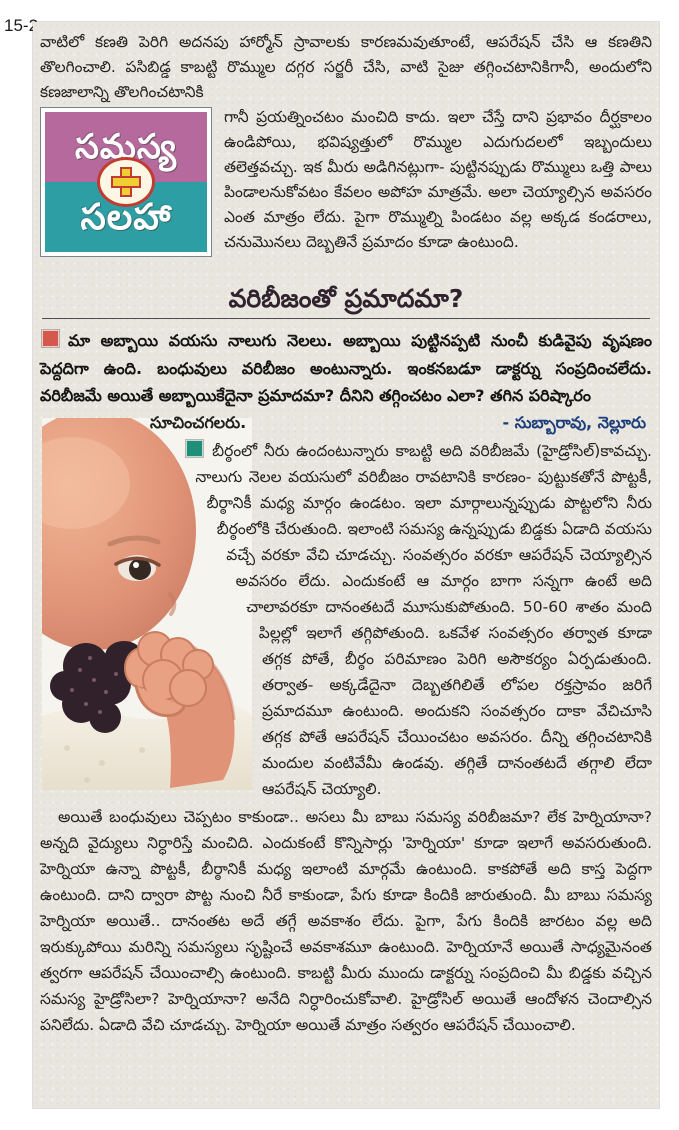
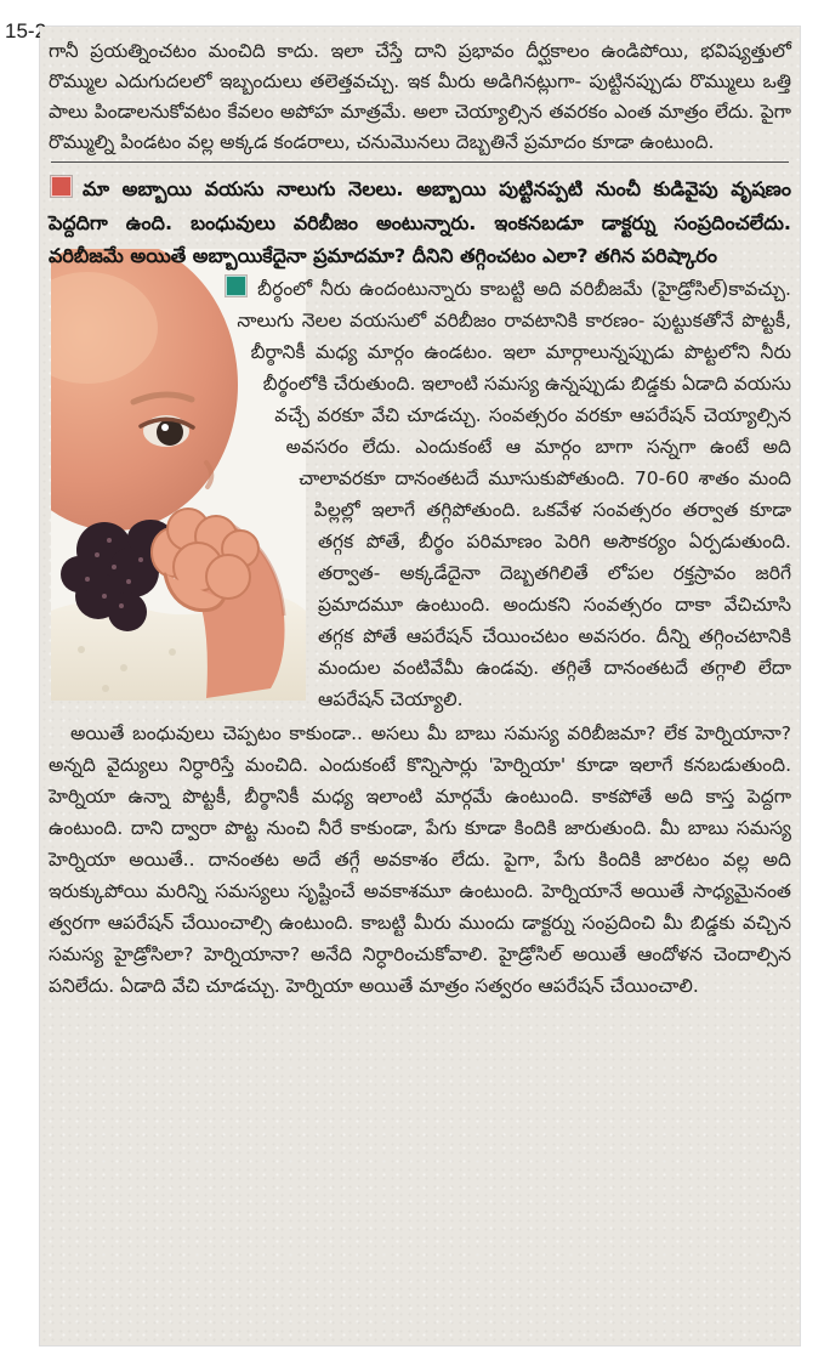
  15-
- వాటిలో కణతి పెరిగి అదనపు హార్మోన్ స్రావాలకు కారణమవుతూంటే, ఆపరేషన్ చేసి ఆ కణతిని తొలగించాలి. పసిబిడ్డ కాబట్టి రొమ్ముల దగ్గర సర్జరీ చేసి, వాటి సైజు తగ్గించటానికిగానీ, అందులోని కణజాలాన్ని తొలగించటానికి
- సమస్య
- సలహా
- గానీ ప్రయత్నించటం మంచిది కాదు. ఇలా చేస్తే దాని ప్రభావం దీర్ఘకాలం ఉండిపోయి, భవిష్యత్తులో రొమ్ముల ఎదుగుదలలో ఇబ్బందులు తలెత్తవచ్చు. ఇక మీరు అడిగినట్లుగా- పుట్టినప్పుడు రొమ్ములు ఒత్తి పాలు పిండాలనుకోవటం కేవలం అపోహ మాత్రమే. అలా చెయ్యాల్సిన అవసరం ఎంత మాత్రం లేదు. పైగా రొమ్ముల్ని పిండటం వల్ల అక్కడ కండరాలు, చనుమొనలు దెబ్బతినే ప్రమాదం కూడా ఉంటుంది.
+ గానీ ప్రయత్నించటం మంచిది కాదు. ఇలా చేస్తే దాని ప్రభావం దీర్ఘకాలం ఉండిపోయి, భవిష్యత్తులో రొమ్ముల ఎదుగుదలలో ఇబ్బందులు తలెత్తవచ్చు. ఇక మీరు అడిగినట్లుగా- పుట్టినప్పుడు రొమ్ములు ఒత్తి పాలు పిండాలనుకోవటం కేవలం అపోహ మాత్రమే. అలా చెయ్యాల్సిన తవరకం ఎంత మాత్రం లేదు. పైగా రొమ్ముల్ని పిండటం వల్ల అక్కడ కండరాలు, చనుమొనలు దెబ్బతినే ప్రమాదం కూడా ఉంటుంది.
- వరిబీజంతో ప్రమాదమా?
  మా అబ్బాయి వయసు నాలుగు నెలలు. అబ్బాయి పుట్టినప్పటి నుంచీ కుడివైపు వృషణం పెద్దదిగా ఉంది. బంధువులు వరిబీజం అంటున్నారు. ఇంకనబడూ డాక్టర్ను సంప్రదించలేదు. వరిబీజమే అయితే అబ్బాయికేదైనా ప్రమాదమా? దీనిని తగ్గించటం ఎలా? తగిన పరిష్కారం
- సూచించగలరు.
- - సుబ్బారావు, నెల్లూరు
- బీర్ఠంలో నీరు ఉందంటున్నారు కాబట్టి అది వరిబీజమే (హైడ్రోసిల్)కావచ్చు. నాలుగు నెలల వయసులో వరిబీజం రావటానికి కారణం- పుట్టుకతోనే పొట్టకీ, బీర్ఠానికీ మధ్య మార్గం ఉండటం. ఇలా మార్గాలున్నప్పుడు పొట్టలోని నీరు బీర్ఠంలోకి చేరుతుంది. ఇలాంటి సమస్య ఉన్నప్పుడు బిడ్డకు ఏడాది వయసు వచ్చే వరకూ వేచి చూడచ్చు. సంవత్సరం వరకూ ఆపరేషన్ చెయ్యాల్సిన అవసరం లేదు. ఎందుకంటే ఆ మార్గం బాగా సన్నగా ఉంటే అది చాలావరకూ దానంతటదే మూసుకుపోతుంది. 50-60 శాతం మంది పిల్లల్లో ఇలాగే తగ్గిపోతుంది. ఒకవేళ సంవత్సరం తర్వాత కూడా తగ్గక పోతే, బీర్ఠం పరిమాణం పెరిగి అసౌకర్యం ఏర్పడుతుంది. తర్వాత- అక్కడేదైనా దెబ్బతగిలితే లోపల రక్తస్రావం జరిగే ప్రమాదమూ ఉంటుంది. అందుకని సంవత్సరం దాకా వేచిచూసి తగ్గక పోతే ఆపరేషన్ చేయించటం అవసరం. దీన్ని తగ్గించటానికి మందుల వంటివేమీ ఉండవు. తగ్గితే దానంతటదే తగ్గాలి లేదా ఆపరేషన్ చెయ్యాలి.
+ బీర్ఠంలో నీరు ఉందంటున్నారు కాబట్టి అది వరిబీజమే (హైడ్రోసిల్)కావచ్చు. నాలుగు నెలల వయసులో వరిబీజం రావటానికి కారణం- పుట్టుకతోనే పొట్టకీ, బీర్ఠానికీ మధ్య మార్గం ఉండటం. ఇలా మార్గాలున్నప్పుడు పొట్టలోని నీరు బీర్ఠంలోకి చేరుతుంది. ఇలాంటి సమస్య ఉన్నప్పుడు బిడ్డకు ఏడాది వయసు వచ్చే వరకూ వేచి చూడచ్చు. సంవత్సరం వరకూ ఆపరేషన్ చెయ్యాల్సిన అవసరం లేదు. ఎందుకంటే ఆ మార్గం బాగా సన్నగా ఉంటే అది చాలావరకూ దానంతటదే మూసుకుపోతుంది. 70-60 శాతం మంది పిల్లల్లో ఇలాగే తగ్గిపోతుంది. ఒకవేళ సంవత్సరం తర్వాత కూడా తగ్గక పోతే, బీర్ఠం పరిమాణం పెరిగి అసౌకర్యం ఏర్పడుతుంది. తర్వాత- అక్కడేదైనా దెబ్బతగిలితే లోపల రక్తస్రావం జరిగే ప్రమాదమూ ఉంటుంది. అందుకని సంవత్సరం దాకా వేచిచూసి తగ్గక పోతే ఆపరేషన్ చేయించటం అవసరం. దీన్ని తగ్గించటానికి మందుల వంటివేమీ ఉండవు. తగ్గితే దానంతటదే తగ్గాలి లేదా ఆపరేషన్ చెయ్యాలి.
- అయితే బంధువులు చెప్పటం కాకుండా.. అసలు మీ బాబు సమస్య వరిబీజమా? లేక హెర్నియానా? అన్నది వైద్యులు నిర్ధారిస్తే మంచిది. ఎందుకంటే కొన్నిసార్లు 'హెర్నియా' కూడా ఇలాగే అవసరుతుంది. హెర్నియా ఉన్నా పొట్టకీ, బీర్ఠానికీ మధ్య ఇలాంటి మార్గమే ఉంటుంది. కాకపోతే అది కాస్త పెద్దగా ఉంటుంది. దాని ద్వారా పొట్ట నుంచి నీరే కాకుండా, పేగు కూడా కిందికి జారుతుంది. మీ బాబు సమస్య హెర్నియా అయితే.. దానంతట అదే తగ్గే అవకాశం లేదు. పైగా, పేగు కిందికి జారటం వల్ల అది ఇరుక్కుపోయి మరిన్ని సమస్యలు సృష్టించే అవకాశమూ ఉంటుంది. హెర్నియానే అయితే సాధ్యమైనంత త్వరగా ఆపరేషన్ చేయించాల్సి ఉంటుంది. కాబట్టి మీరు ముందు డాక్టర్ను సంప్రదించి మీ బిడ్డకు వచ్చిన సమస్య హైడ్రోసిలా? హెర్నియానా? అనేది నిర్ధారించుకోవాలి. హైడ్రోసిల్ అయితే ఆందోళన చెందాల్సిన పనిలేదు. ఏడాది వేచి చూడచ్చు. హెర్నియా అయితే మాత్రం సత్వరం ఆపరేషన్ చేయించాలి.
+ అయితే బంధువులు చెప్పటం కాకుండా.. అసలు మీ బాబు సమస్య వరిబీజమా? లేక హెర్నియానా? అన్నది వైద్యులు నిర్ధారిస్తే మంచిది. ఎందుకంటే కొన్నిసార్లు 'హెర్నియా' కూడా ఇలాగే కనబడుతుంది. హెర్నియా ఉన్నా పొట్టకీ, బీర్ఠానికీ మధ్య ఇలాంటి మార్గమే ఉంటుంది. కాకపోతే అది కాస్త పెద్దగా ఉంటుంది. దాని ద్వారా పొట్ట నుంచి నీరే కాకుండా, పేగు కూడా కిందికి జారుతుంది. మీ బాబు సమస్య హెర్నియా అయితే.. దానంతట అదే తగ్గే అవకాశం లేదు. పైగా, పేగు కిందికి జారటం వల్ల అది ఇరుక్కుపోయి మరిన్ని సమస్యలు సృష్టించే అవకాశమూ ఉంటుంది. హెర్నియానే అయితే సాధ్యమైనంత త్వరగా ఆపరేషన్ చేయించాల్సి ఉంటుంది. కాబట్టి మీరు ముందు డాక్టర్ను సంప్రదించి మీ బిడ్డకు వచ్చిన సమస్య హైడ్రోసిలా? హెర్నియానా? అనేది నిర్ధారించుకోవాలి. హైడ్రోసిల్ అయితే ఆందోళన చెందాల్సిన పనిలేదు. ఏడాది వేచి చూడచ్చు. హెర్నియా అయితే మాత్రం సత్వరం ఆపరేషన్ చేయించాలి.
